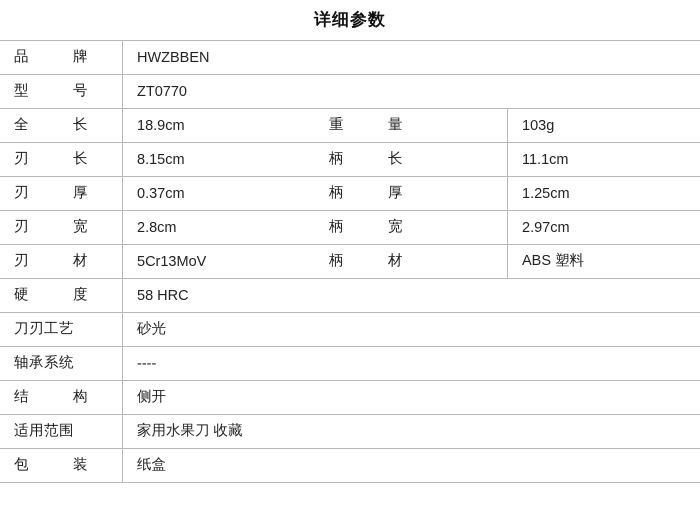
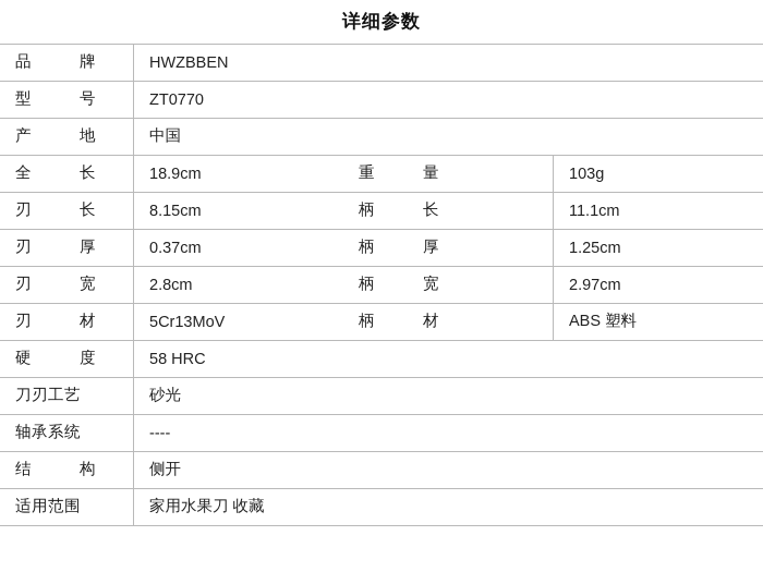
  详细参数
  品 牌	HWZBBEN
  型 号	ZT0770
+ 产 地	中国
  全 长	18.9cm	重 量	103g
  刃 长	8.15cm	柄 长	11.1cm
  刃 厚	0.37cm	柄 厚	1.25cm
  刃 宽	2.8cm	柄 宽	2.97cm
  刃 材	5Cr13MoV	柄 材	ABS 塑料
  硬 度	58 HRC
  刀刃工艺	砂光
  轴承系统	----
  结 构	侧开
  适用范围	家用水果刀 收藏
- 包 装	纸盒
